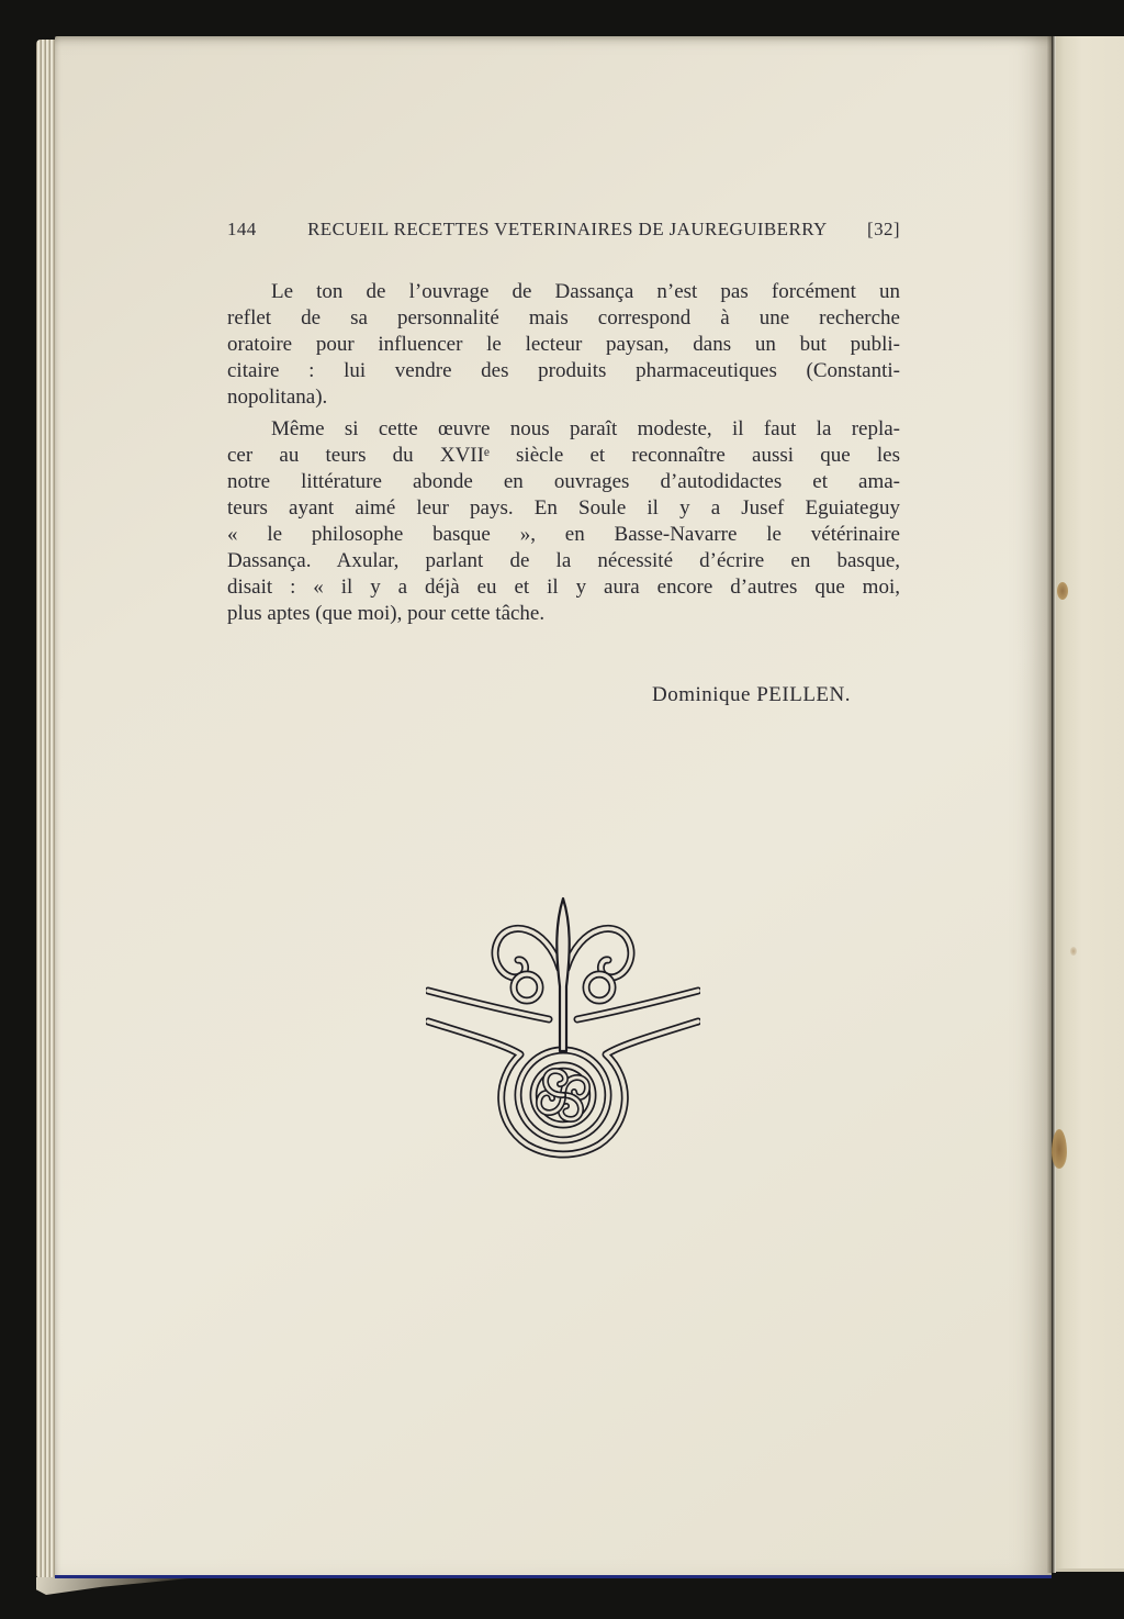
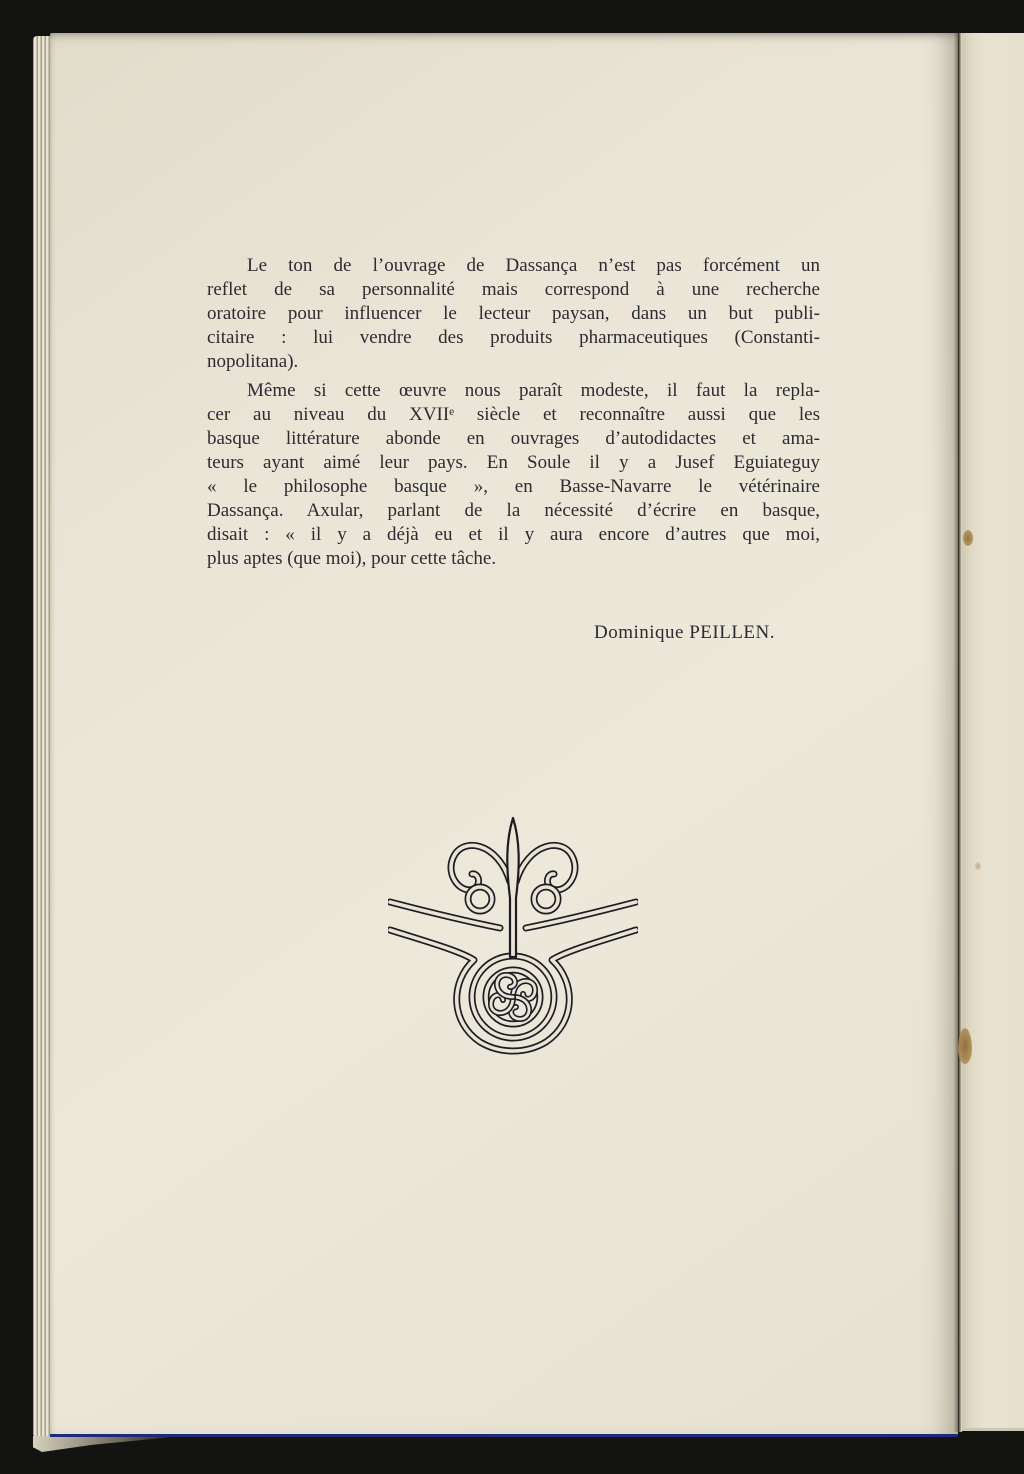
- 144
- RECUEIL RECETTES VETERINAIRES DE JAUREGUIBERRY
- [32]
  Le ton de l’ouvrage de Dassança n’est pas forcément un
  reflet de sa personnalité mais correspond à une recherche
  oratoire pour influencer le lecteur paysan, dans un but publi-
  citaire : lui vendre des produits pharmaceutiques (Constanti-
  nopolitana).
  Même si cette œuvre nous paraît modeste, il faut la repla-
- cer au teurs du XVIIᵉ siècle et reconnaître aussi que les
+ cer au niveau du XVIIᵉ siècle et reconnaître aussi que les
- notre littérature abonde en ouvrages d’autodidactes et ama-
+ basque littérature abonde en ouvrages d’autodidactes et ama-
  teurs ayant aimé leur pays. En Soule il y a Jusef Eguiateguy
  « le philosophe basque », en Basse-Navarre le vétérinaire
  Dassança. Axular, parlant de la nécessité d’écrire en basque,
  disait : « il y a déjà eu et il y aura encore d’autres que moi,
  plus aptes (que moi), pour cette tâche.
  Dominique PEILLEN.
